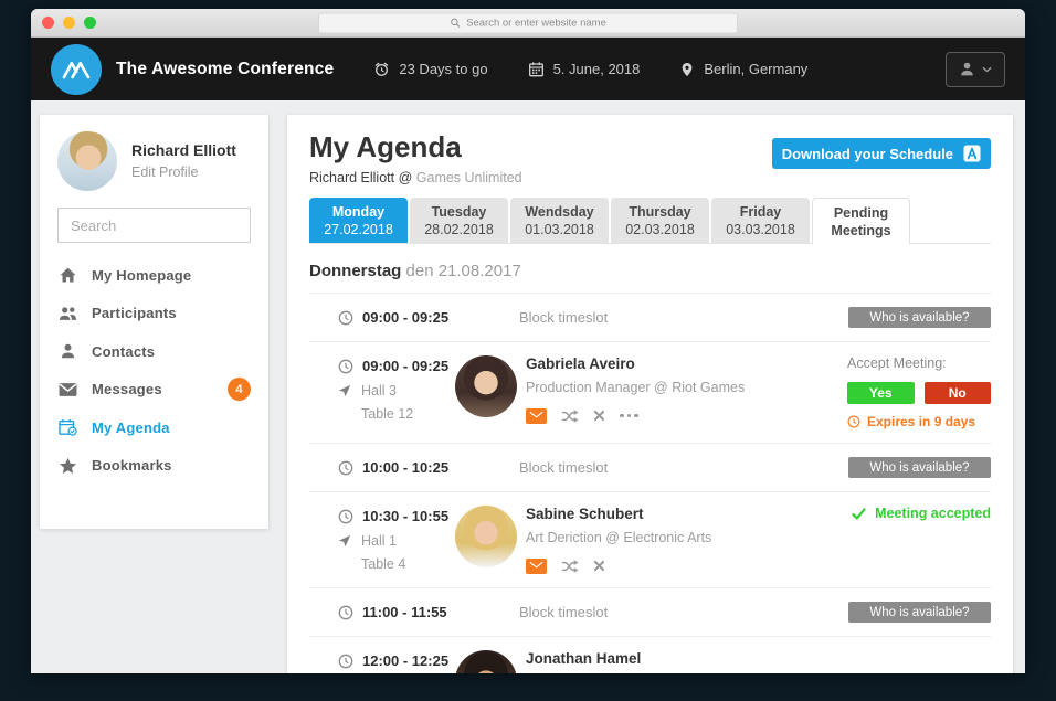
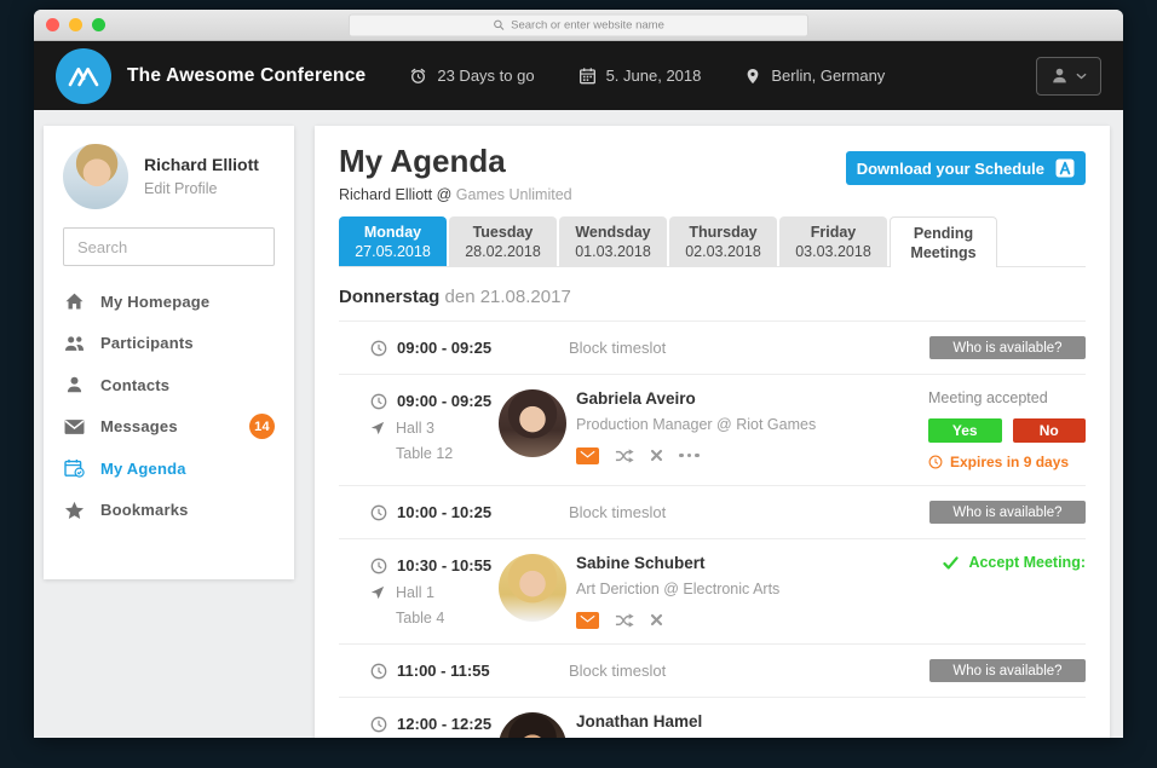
  Search or enter website name
  The Awesome Conference
  23 Days to go
  5. June, 2018
  Berlin, Germany
  Richard Elliott
  Edit Profile
  Search
  My Homepage
  Participants
  Contacts
  Messages
- 4
+ 14
  My Agenda
  Bookmarks
  My Agenda
  Richard Elliott @ Games Unlimited
  Download your Schedule
  Monday
- 27.02.2018
+ 27.05.2018
  Tuesday
  28.02.2018
  Wendsday
  01.03.2018
  Thursday
  02.03.2018
  Friday
  03.03.2018
  Pending
  Meetings
  Donnerstag den 21.08.2017
  09:00 - 09:25
  Block timeslot
  Who is available?
  09:00 - 09:25
  Hall 3
  Table 12
  Gabriela Aveiro
  Production Manager @ Riot Games
- Accept Meeting:
+ Meeting accepted
  Yes
  No
  Expires in 9 days
  10:00 - 10:25
  Block timeslot
  Who is available?
  10:30 - 10:55
  Hall 1
  Table 4
  Sabine Schubert
  Art Deriction @ Electronic Arts
- Meeting accepted
+ Accept Meeting:
  11:00 - 11:55
  Block timeslot
  Who is available?
  12:00 - 12:25
  Jonathan Hamel
